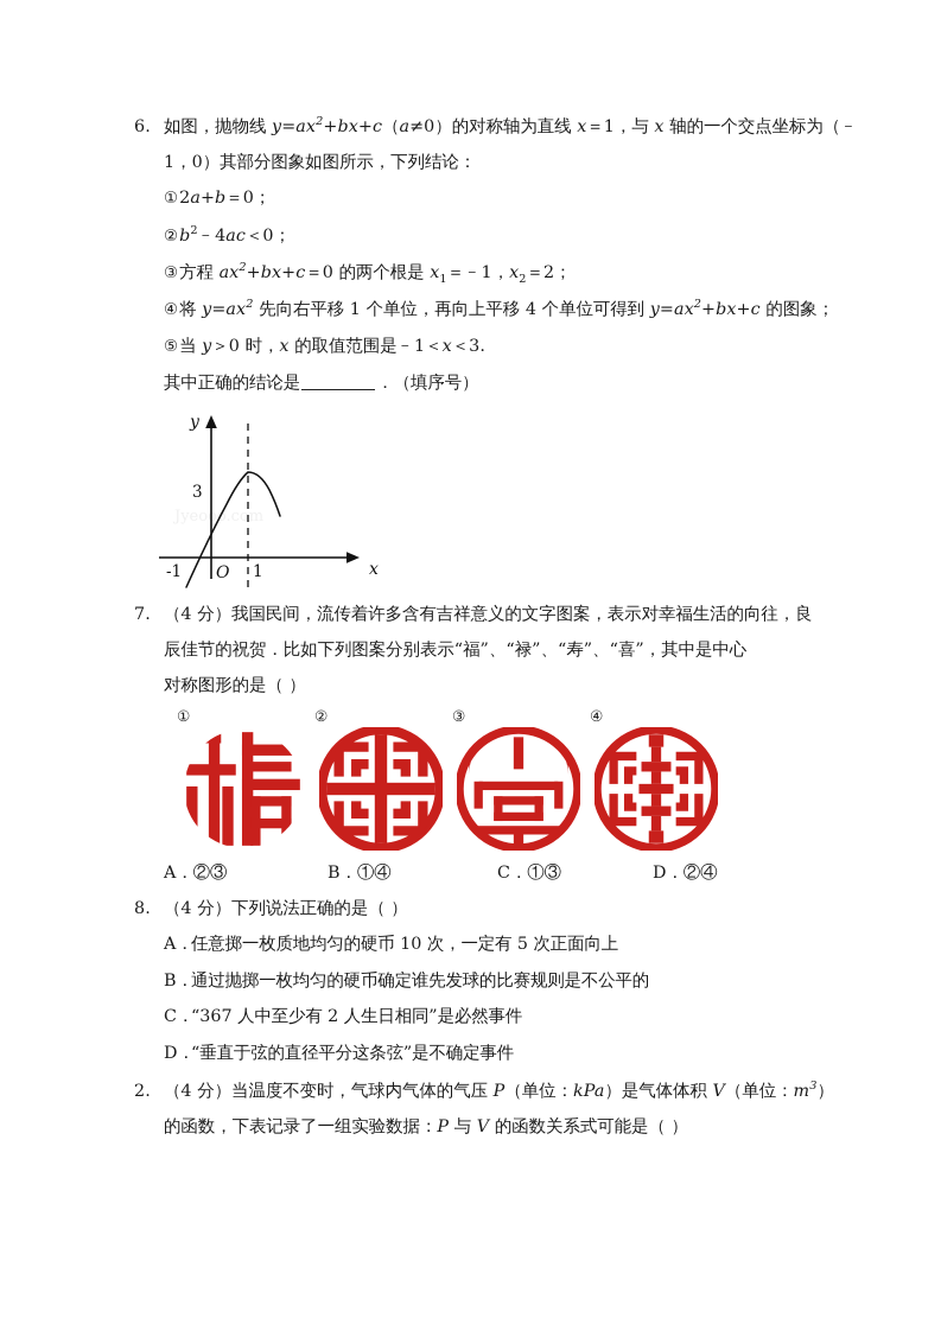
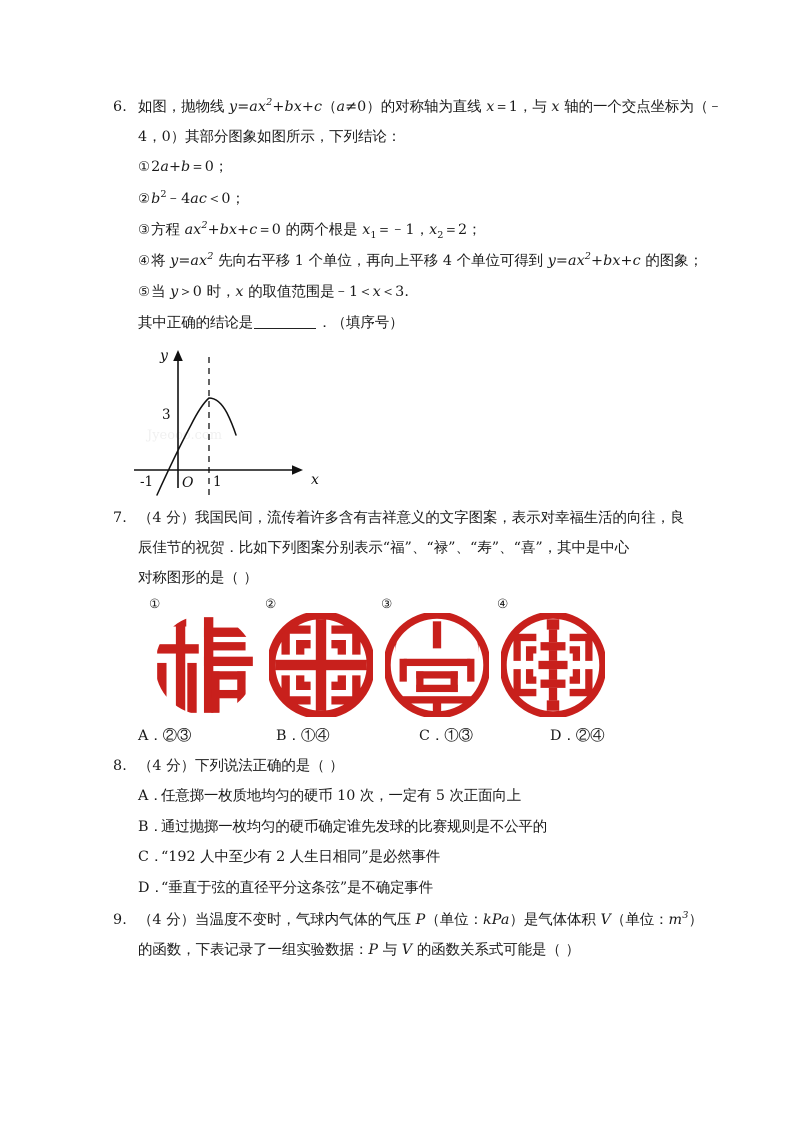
  6. 如图，抛物线 y=ax2+bx+c（a≠0）的对称轴为直线 x＝1，与 x 轴的一个交点坐标为（﹣
- 1，0）其部分图象如图所示，下列结论：
+ 4，0）其部分图象如图所示，下列结论：
  ①2a+b＝0；
  ②b2﹣4ac＜0；
  ③方程 ax2+bx+c＝0 的两个根是 x1＝﹣1，x2＝2；
  ④将 y=ax2 先向右平移 1 个单位，再向上平移 4 个单位可得到 y=ax2+bx+c 的图象；
  ⑤当 y＞0 时，x 的取值范围是﹣1＜x＜3.
  其中正确的结论是 ．（填序号）
  Jyeooo.com
  y
  x
  3
  -1
  O
  1
  7. （4 分）我国民间，流传着许多含有吉祥意义的文字图案，表示对幸福生活的向往，良
  辰佳节的祝贺．比如下列图案分别表示“福”、“禄”、“寿”、“喜”，其中是中心
  对称图形的是（ ）
  ①
  ②
  ③
  ④
  A．②③
  B．①④
  C．①③
  D．②④
  8. （4 分）下列说法正确的是（ ）
  A．任意掷一枚质地均匀的硬币 10 次，一定有 5 次正面向上
  B．通过抛掷一枚均匀的硬币确定谁先发球的比赛规则是不公平的
- C．“367 人中至少有 2 人生日相同”是必然事件
+ C．“192 人中至少有 2 人生日相同”是必然事件
  D．“垂直于弦的直径平分这条弦”是不确定事件
- 2. （4 分）当温度不变时，气球内气体的气压 P（单位：kPa）是气体体积 V（单位：m3）
+ 9. （4 分）当温度不变时，气球内气体的气压 P（单位：kPa）是气体体积 V（单位：m3）
  的函数，下表记录了一组实验数据：P 与 V 的函数关系式可能是（ ）
